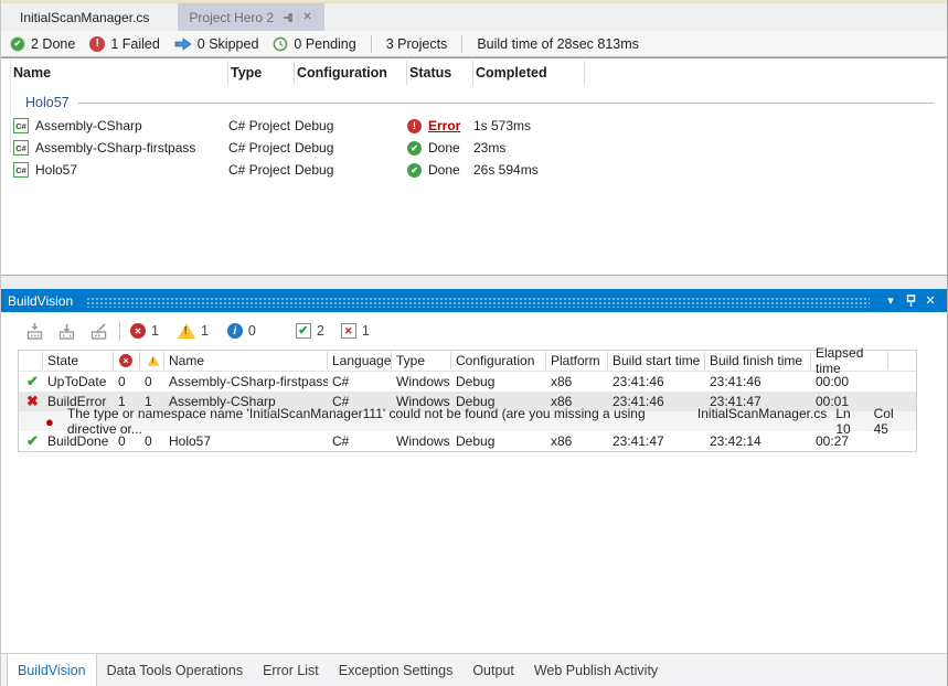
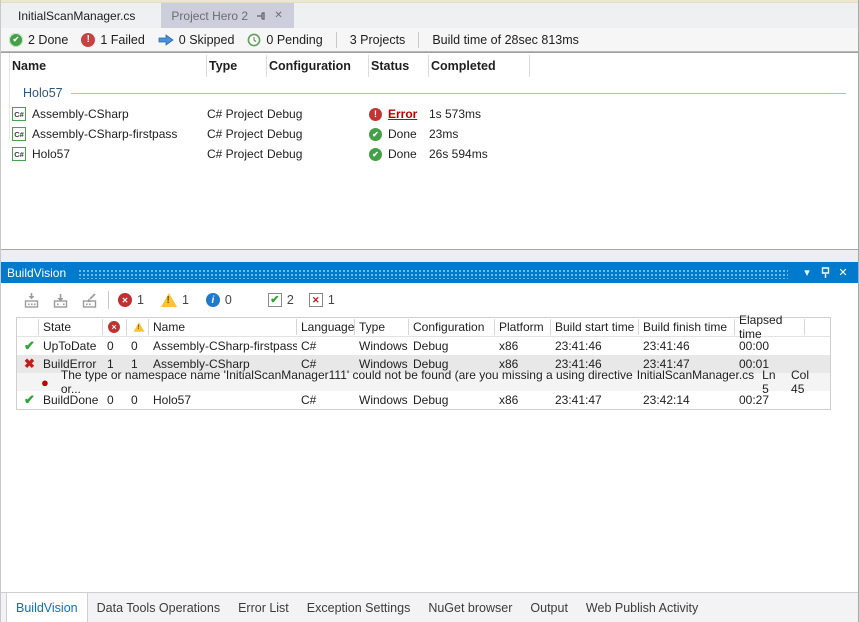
  InitialScanManager.cs
  Project Hero 2
  ✕
  ✔
  2 Done
  !
  1 Failed
  0 Skipped
  0 Pending
  3 Projects
  Build time of 28sec 813ms
  Name
  Type
  Configuration
  Status
  Completed
  Holo57
  C#
  Assembly-CSharp
  C# Project
  Debug
  !
  Error
  1s 573ms
  C#
  Assembly-CSharp-firstpass
  C# Project
  Debug
  ✔
  Done
  23ms
  C#
  Holo57
  C# Project
  Debug
  ✔
  Done
  26s 594ms
  BuildVision
  ▾
  ✕
  ✕
  1
  1
  i
  0
  ✔
  2
  ✕
  1
  State
  Name
  Language
  Type
  Configuration
  Platform
  Build start time
  Build finish time
  Elapsed time
  ✔
  UpToDate
  0
  0
  Assembly-CSharp-firstpass
  C#
  Windows
  Debug
  x86
  23:41:46
  23:41:46
  00:00
  ✖
  BuildError
  1
  1
  Assembly-CSharp
  C#
  Windows
  Debug
  x86
  23:41:46
  23:41:47
  00:01
  ●
  The type or namespace name 'InitialScanManager111' could not be found (are you missing a using directive or...
  InitialScanManager.cs
- Ln 10
+ Ln 5
  Col 45
  ✔
  BuildDone
  0
  0
  Holo57
  C#
  Windows
  Debug
  x86
  23:41:47
  23:42:14
  00:27
  BuildVision
  Data Tools Operations
  Error List
  Exception Settings
+ NuGet browser
  Output
  Web Publish Activity
